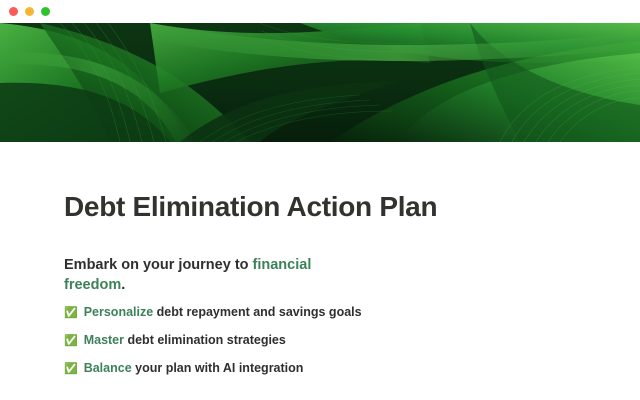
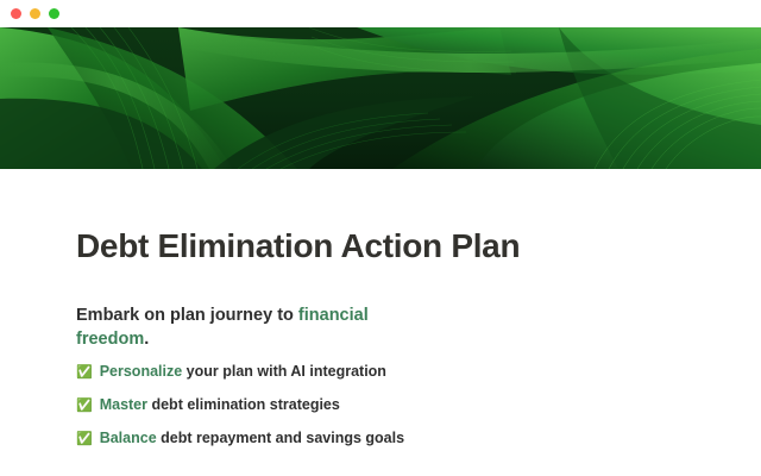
  Debt Elimination Action Plan
- Embark on your journey to financial freedom.
+ Embark on plan journey to financial freedom.
  ✅
- Personalize debt repayment and savings goals
+ Personalize your plan with AI integration
  ✅
  Master debt elimination strategies
  ✅
- Balance your plan with AI integration
+ Balance debt repayment and savings goals
